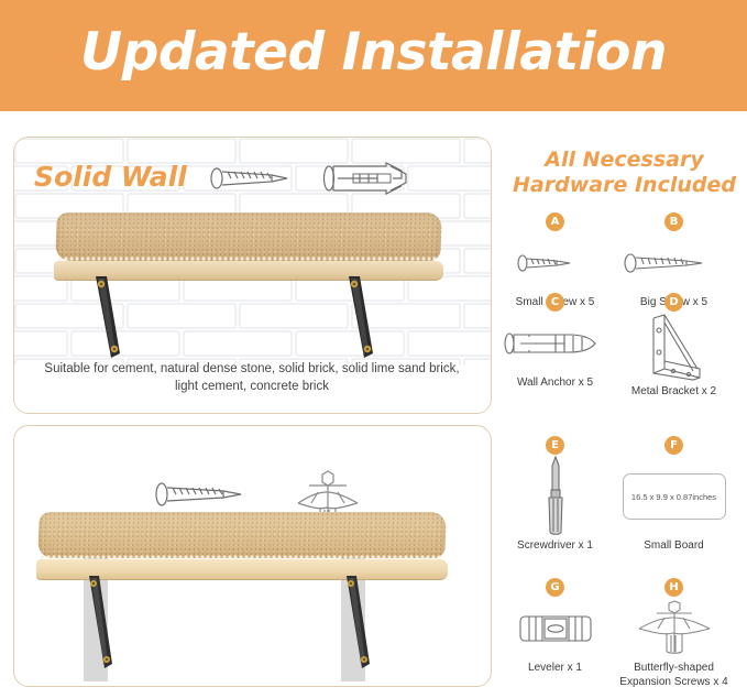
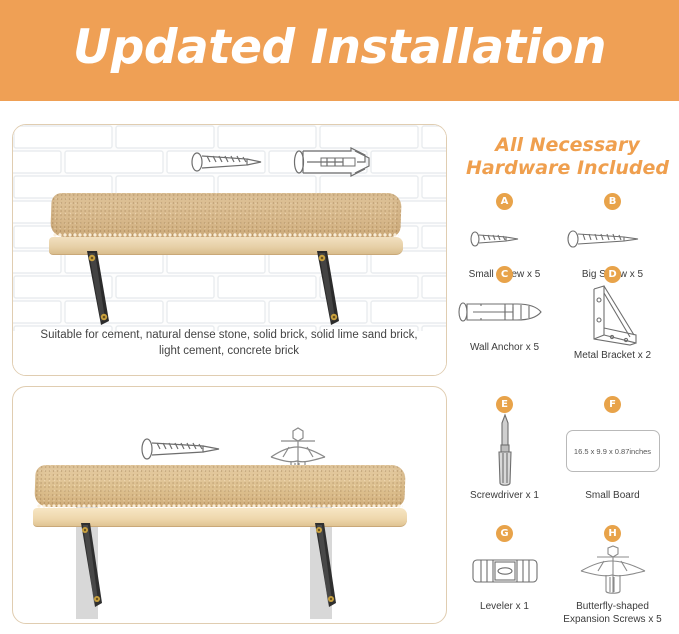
  Updated Installation
- Solid Wall
  Suitable for cement, natural dense stone, solid brick, solid lime sand brick, light cement, concrete brick
  All Necessary
  Hardware Included
  A
  Smallew x 5
  B
  Big Sw x 5
  C
  Wall Anchor x 5
  D
  Metal Bracket x 2
  E
  Screwdriver x 1
  F
  16.5 x 9.9 x 0.87inches
  Small Board
  G
  Leveler x 1
  H
- Butterfly-shaped Expansion Screws x 4
+ Butterfly-shaped Expansion Screws x 5
